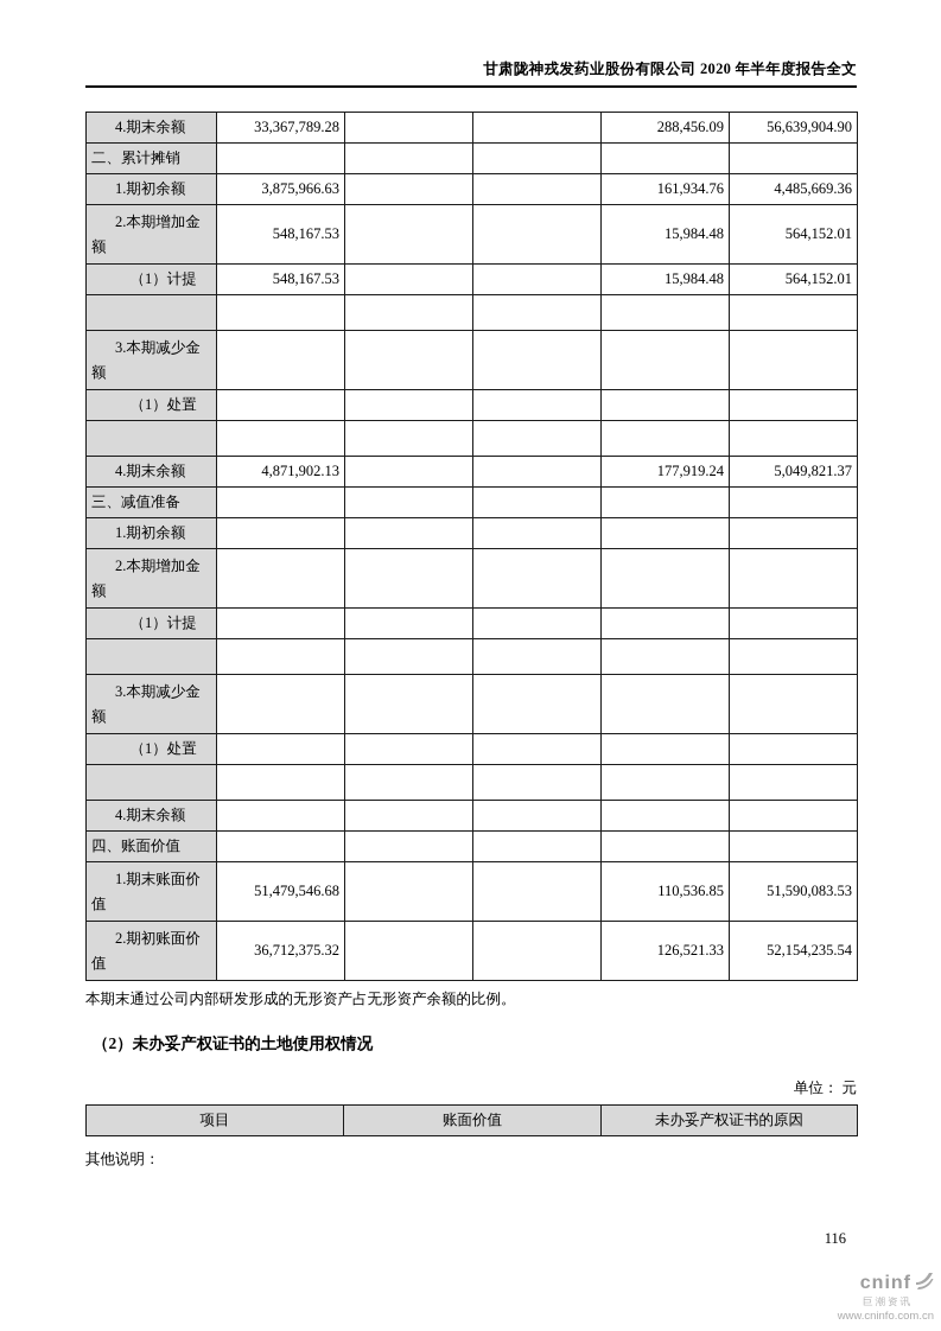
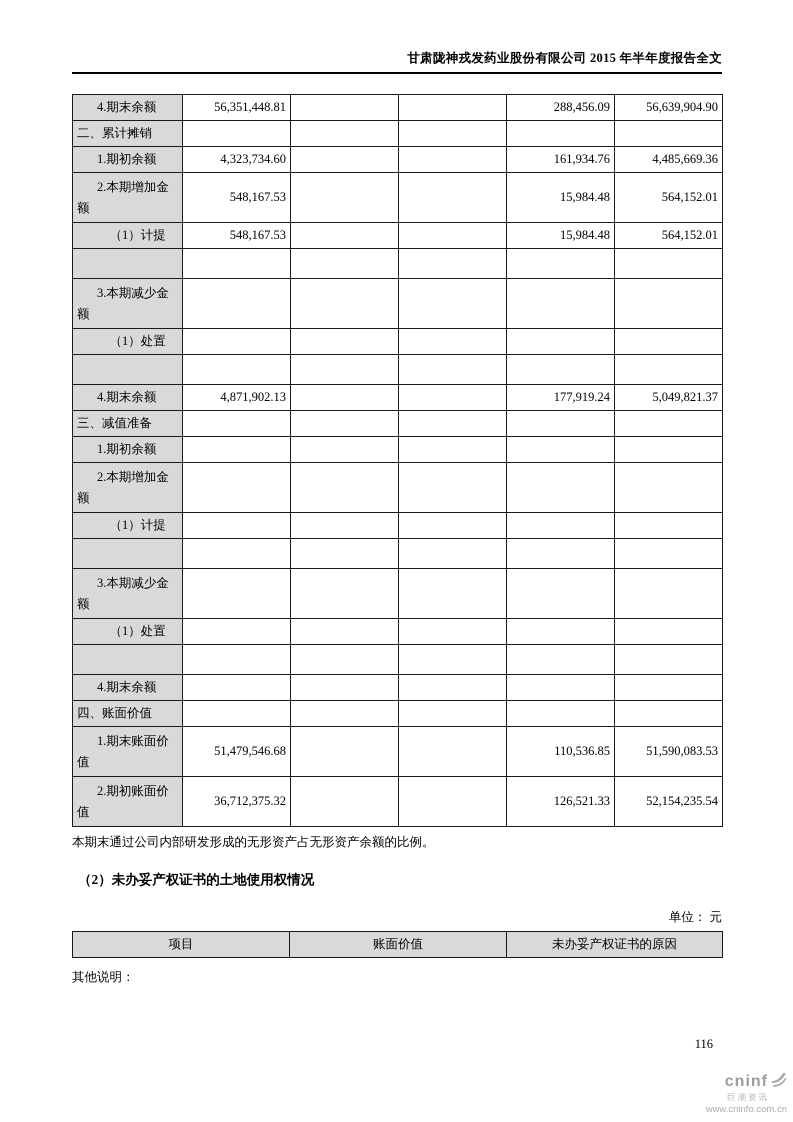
- 甘肃陇神戎发药业股份有限公司 2020 年半年度报告全文
+ 甘肃陇神戎发药业股份有限公司 2015 年半年度报告全文
- 4.期末余额	33,367,789.28			288,456.09	56,639,904.90
+ 4.期末余额	56,351,448.81			288,456.09	56,639,904.90
  二、累计摊销
- 1.期初余额	3,875,966.63			161,934.76	4,485,669.36
+ 1.期初余额	4,323,734.60			161,934.76	4,485,669.36
  2.本期增加金额	548,167.53			15,984.48	564,152.01
  （1）计提	548,167.53			15,984.48	564,152.01
  3.本期减少金额
  （1）处置
  4.期末余额	4,871,902.13			177,919.24	5,049,821.37
  三、减值准备
  1.期初余额
  2.本期增加金额
  （1）计提
  3.本期减少金额
  （1）处置
  4.期末余额
  四、账面价值
  1.期末账面价值	51,479,546.68			110,536.85	51,590,083.53
  2.期初账面价值	36,712,375.32			126,521.33	52,154,235.54
  本期末通过公司内部研发形成的无形资产占无形资产余额的比例。
  （2）未办妥产权证书的土地使用权情况
  单位： 元
  项目	账面价值	未办妥产权证书的原因
  其他说明：
  116
  cninf
  巨潮资讯
  www.cninfo.com.cn
